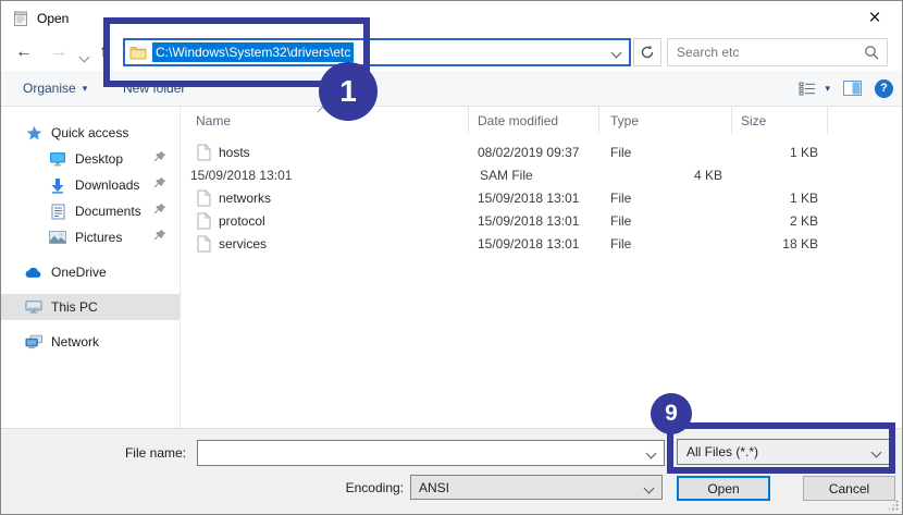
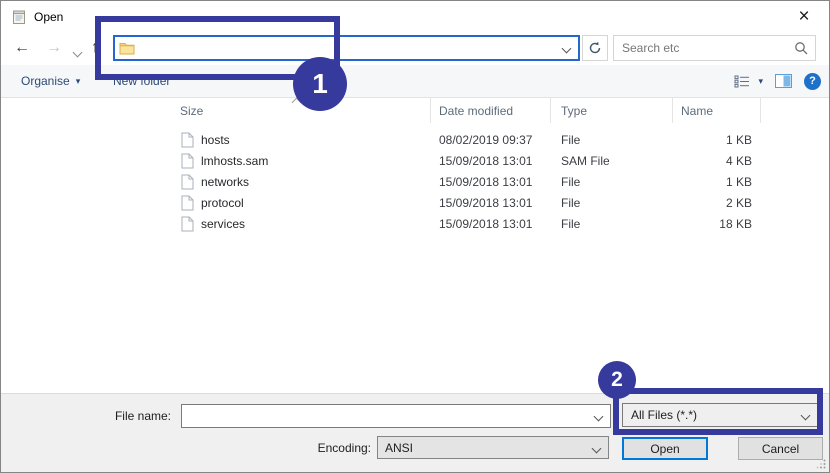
  Open
  ×
  ←
  →
  ↑
- C:\Windows\System32\drivers\etc
  Search etc
  Organise
  ▾
  New folder
  ▾
  ?
- Quick access
- Desktop
- Downloads
- Documents
- Pictures
- OneDrive
- This PC
- Network
- Name
+ Size
  Date modified
  Type
- Size
+ Name
  hosts
  08/02/2019 09:37
  File
  1 KB
+ lmhosts.sam
  15/09/2018 13:01
  SAM File
  4 KB
  networks
  15/09/2018 13:01
  File
  1 KB
  protocol
  15/09/2018 13:01
  File
  2 KB
  services
  15/09/2018 13:01
  File
  18 KB
  File name:
  All Files (*.*)
  Encoding:
  ANSI
  Open
  Cancel
  1
- 9
+ 2
